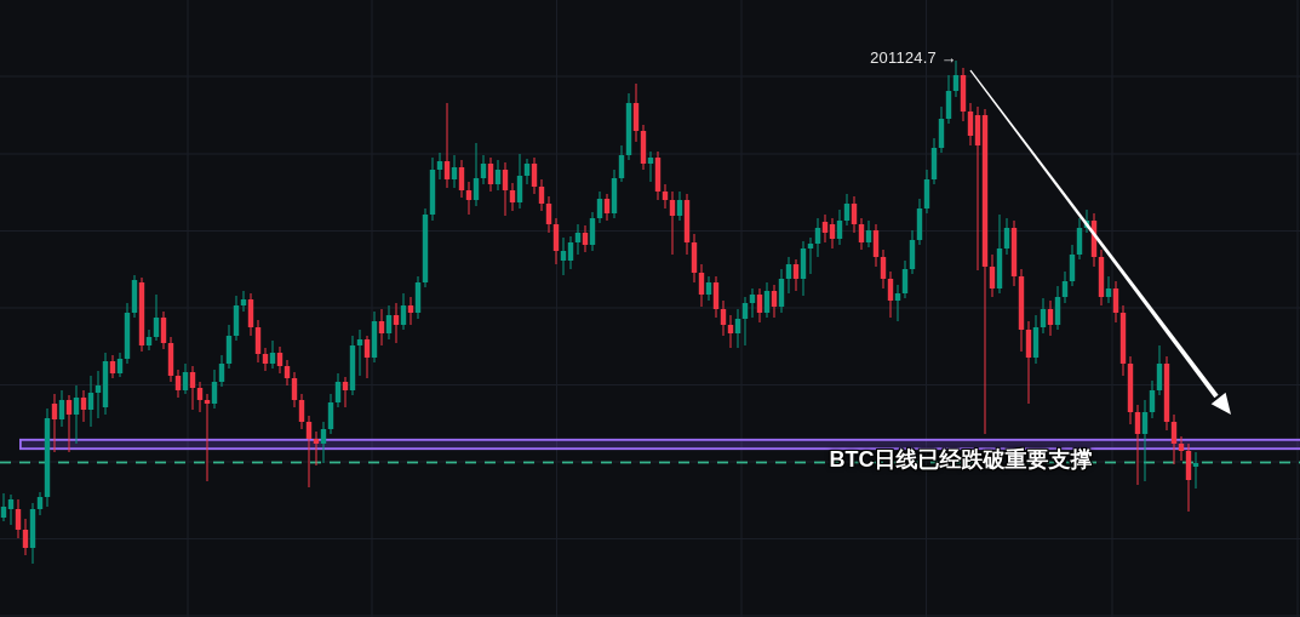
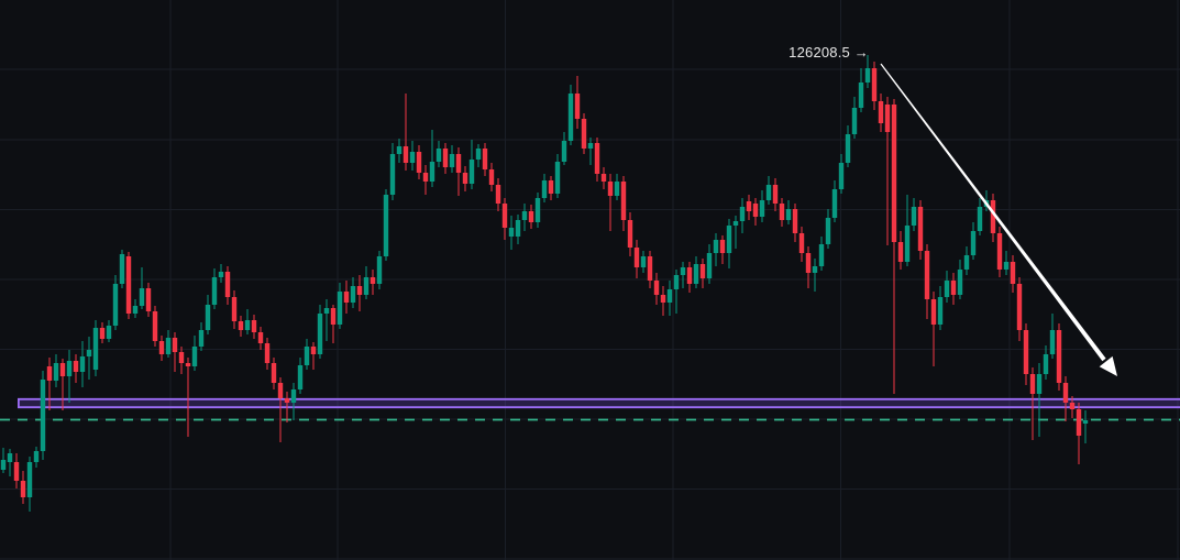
- 201124.7 →
+ 126208.5 →
- BTC日线已经跌破重要支撑
